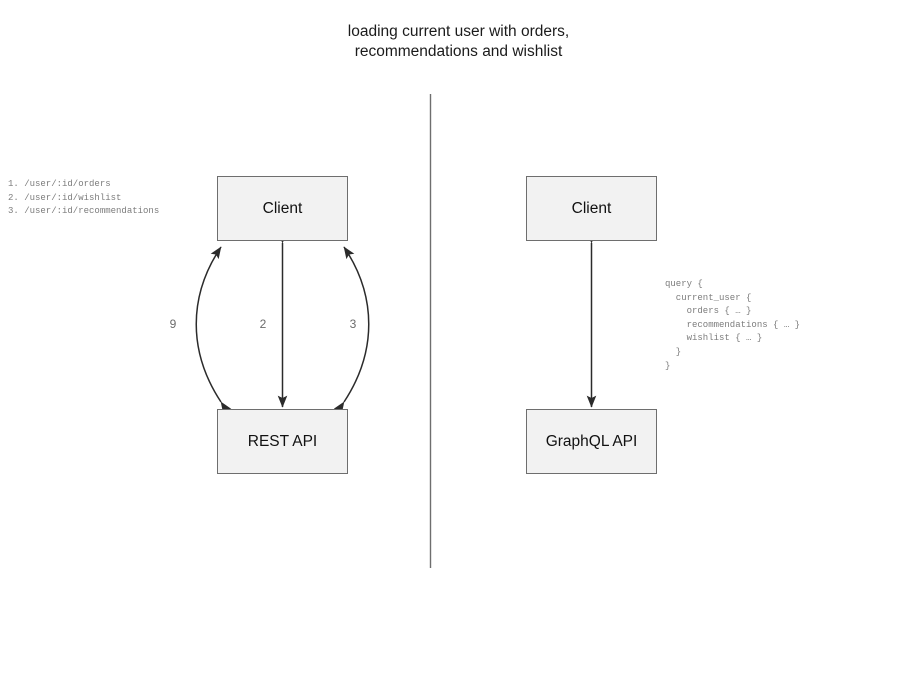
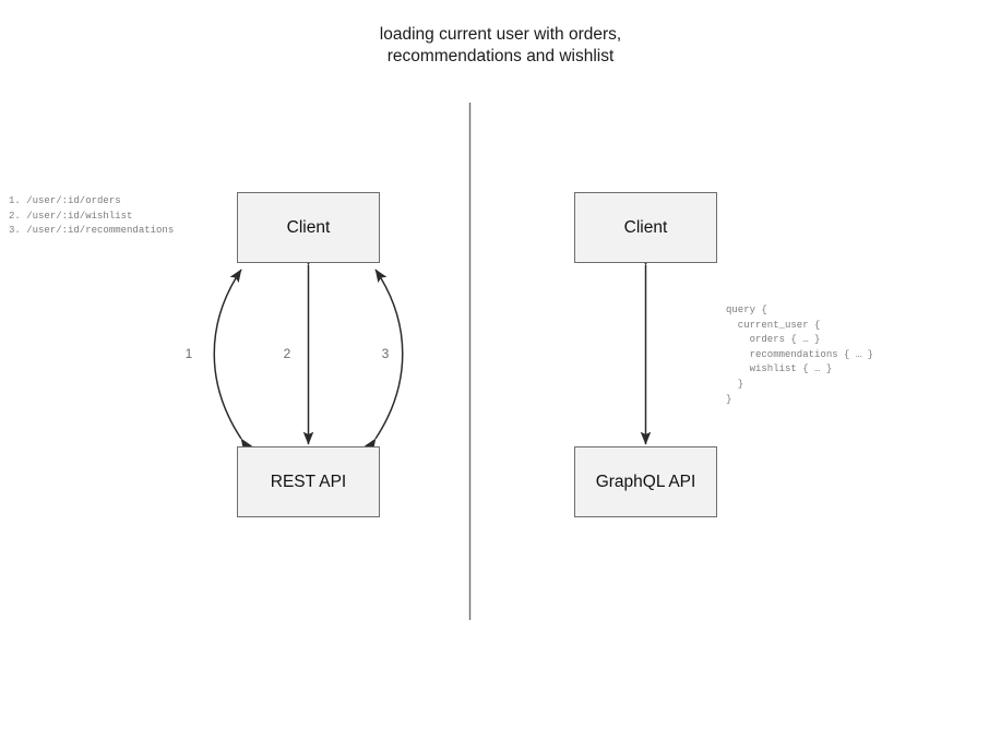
  loading current user with orders,
  recommendations and wishlist
  1. /user/:id/orders
  2. /user/:id/wishlist
  3. /user/:id/recommendations
  Client
  REST API
- 9
+ 1
  2
  3
  Client
  GraphQL API
  query {
  current_user {
  orders { … }
  recommendations { … }
  wishlist { … }
  }
  }
